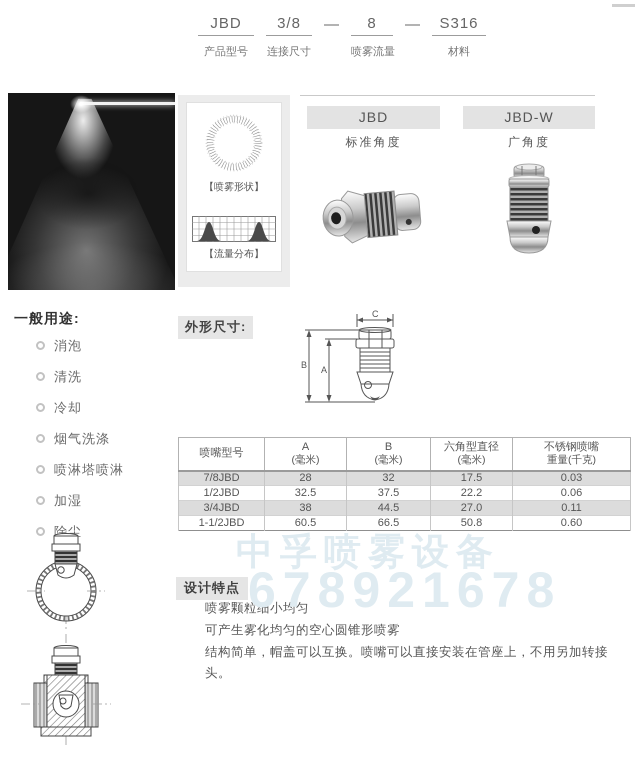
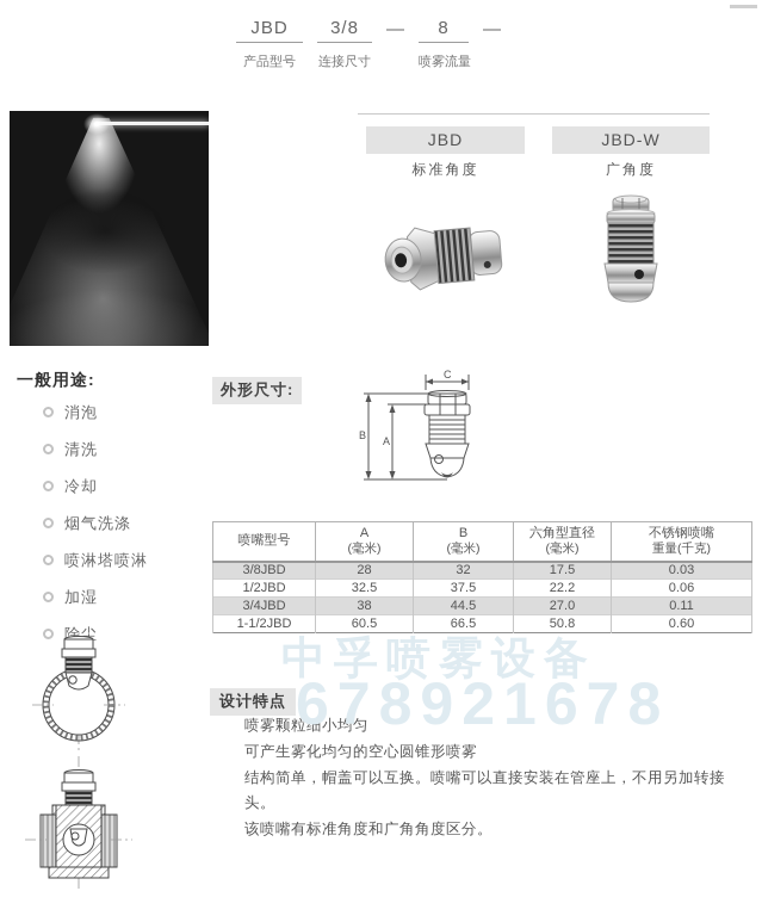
  JBD
  产品型号
  3/8
  连接尺寸
  —
  8
  喷雾流量
  —
- S316
- 材料
- 【喷雾形状】
- 【流量分布】
  JBD
  标准角度
  JBD-W
  广角度
  一般用途:
  消泡
  清洗
  冷却
  烟气洗涤
  喷淋塔喷淋
  加湿
  除尘
  外形尺寸:
  C
  B
  A
  喷嘴型号	A(毫米)	B(毫米)	六角型直径(毫米)	不锈钢喷嘴重量(千克)
- 7/8JBD	28	32	17.5	0.03
+ 3/8JBD	28	32	17.5	0.03
  1/2JBD	32.5	37.5	22.2	0.06
  3/4JBD	38	44.5	27.0	0.11
  1-1/2JBD	60.5	66.5	50.8	0.60
  中孚喷雾设备
  678921678
  设计特点
  喷雾颗粒细小均匀
  可产生雾化均匀的空心圆锥形喷雾
  结构简单，帽盖可以互换。喷嘴可以直接安装在管座上，不用另加转接头。
+ 该喷嘴有标准角度和广角角度区分。
